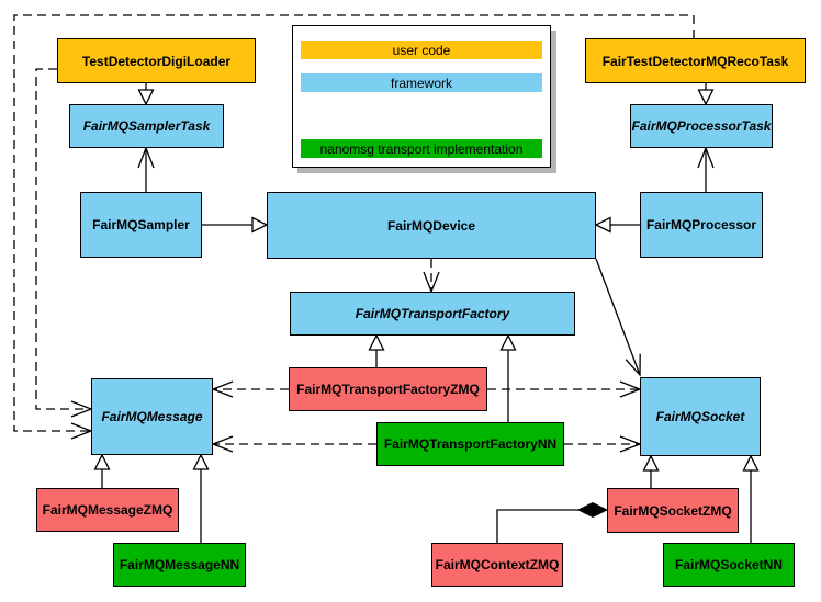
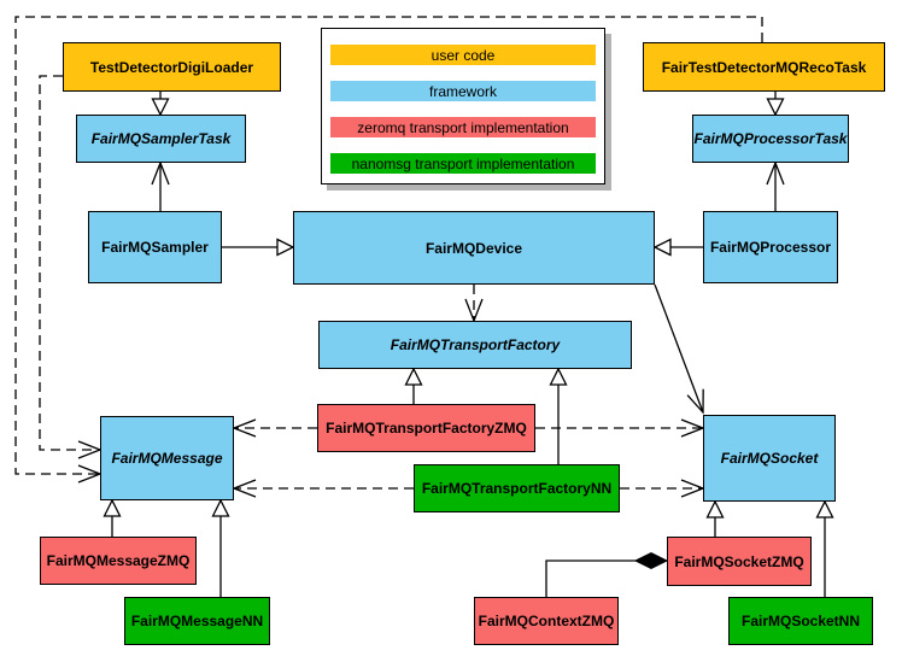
  TestDetectorDigiLoader
  FairTestDetectorMQRecoTask
  FairMQSamplerTask
  FairMQProcessorTask
  FairMQSampler
  FairMQDevice
  FairMQProcessor
  FairMQTransportFactory
  FairMQTransportFactoryZMQ
  FairMQTransportFactoryNN
  FairMQMessage
  FairMQSocket
  FairMQMessageZMQ
  FairMQMessageNN
  FairMQContextZMQ
  FairMQSocketZMQ
  FairMQSocketNN
  user code
  framework
+ zeromq transport implementation
  nanomsg transport implementation
